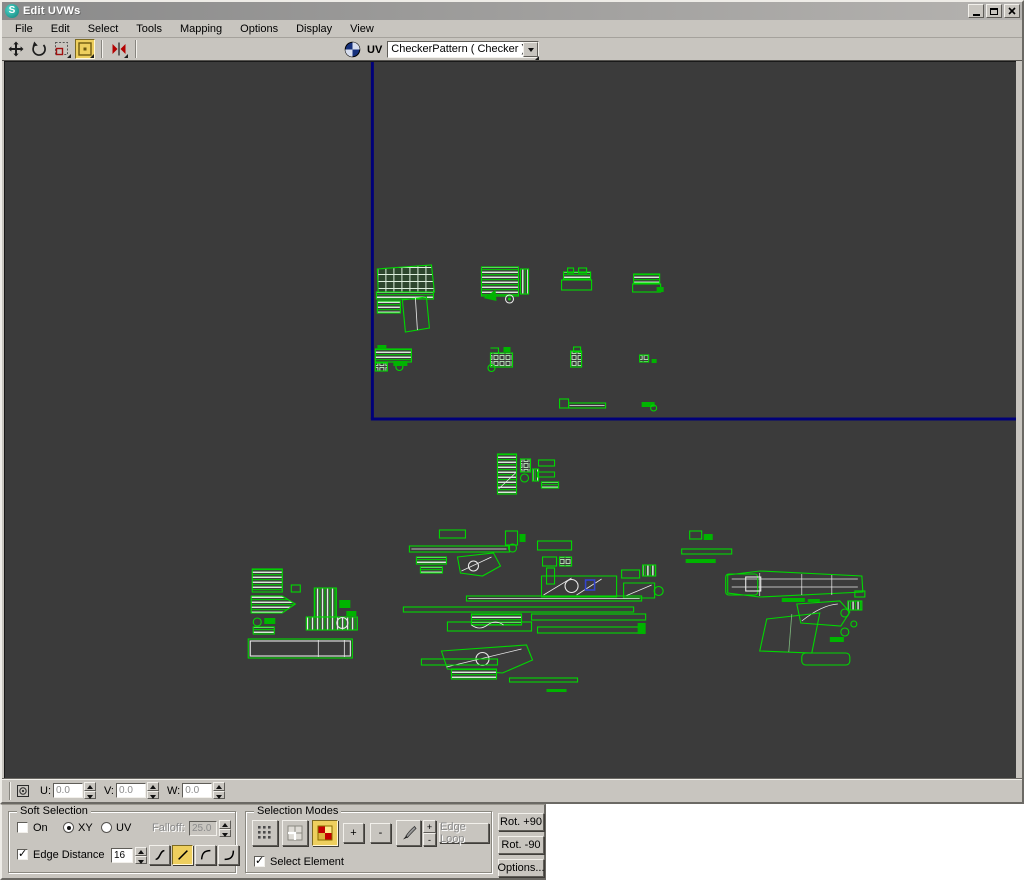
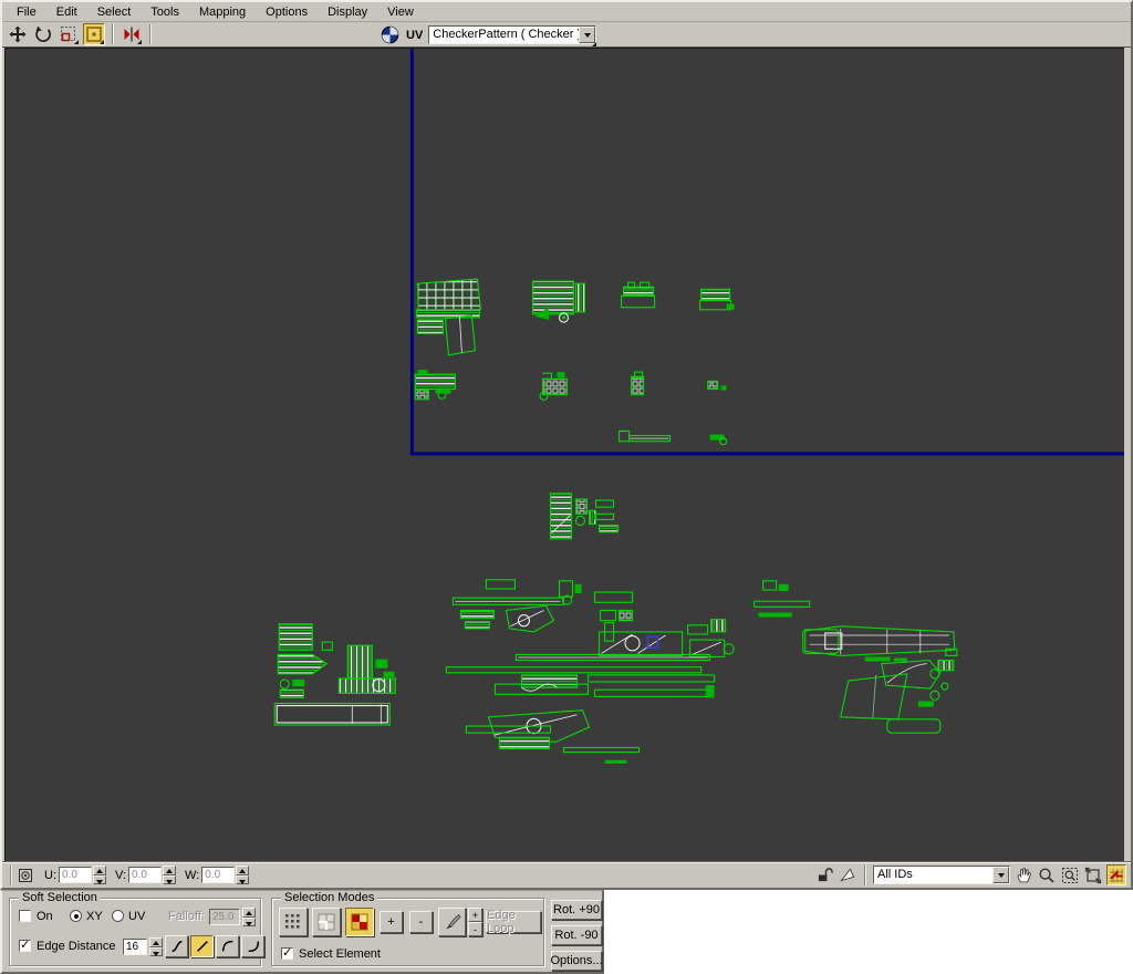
- S
- Edit UVWs
  File
  Edit
  Select
  Tools
  Mapping
  Options
  Display
  View
  UV
  CheckerPattern ( Checker
  U:
  0.0
  V:
  0.0
  W:
  0.0
+ All IDs
  Soft Selection
  On
  XY
  UV
  Falloff:
  25.0
  Edge Distance
  16
  Selection Modes
  +
  -
  +
  -
  Edge Loop
  Select Element
  Rot. +90
  Rot. -90
  Options...
